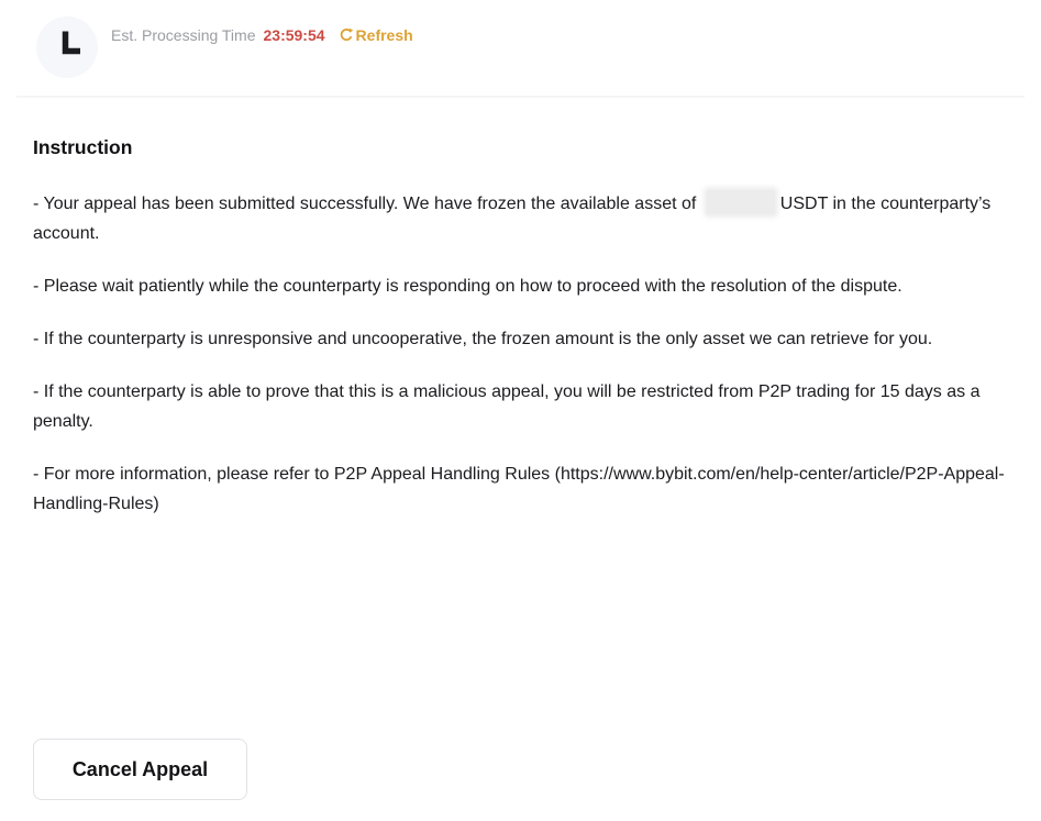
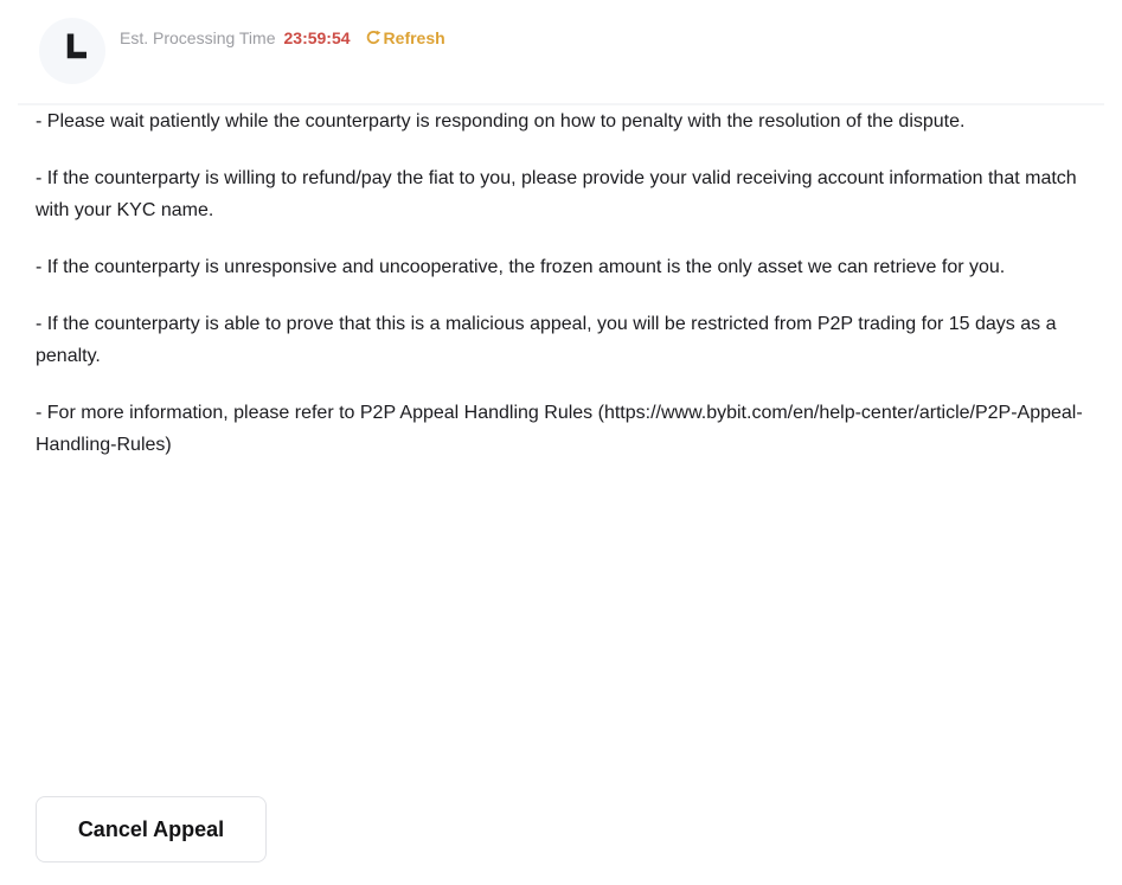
  Est. Processing Time
  23:59:54
  Refresh
- Instruction
- - Your appeal has been submitted successfully. We have frozen the available asset of USDT in the counterparty’s account.
- - Please wait patiently while the counterparty is responding on how to proceed with the resolution of the dispute.
+ - Please wait patiently while the counterparty is responding on how to penalty with the resolution of the dispute.
+ - If the counterparty is willing to refund/pay the fiat to you, please provide your valid receiving account information that match with your KYC name.
  - If the counterparty is unresponsive and uncooperative, the frozen amount is the only asset we can retrieve for you.
  - If the counterparty is able to prove that this is a malicious appeal, you will be restricted from P2P trading for 15 days as a penalty.
  - For more information, please refer to P2P Appeal Handling Rules (https://www.bybit.com/en/help-center/article/P2P-Appeal-Handling-Rules)
  Cancel Appeal
